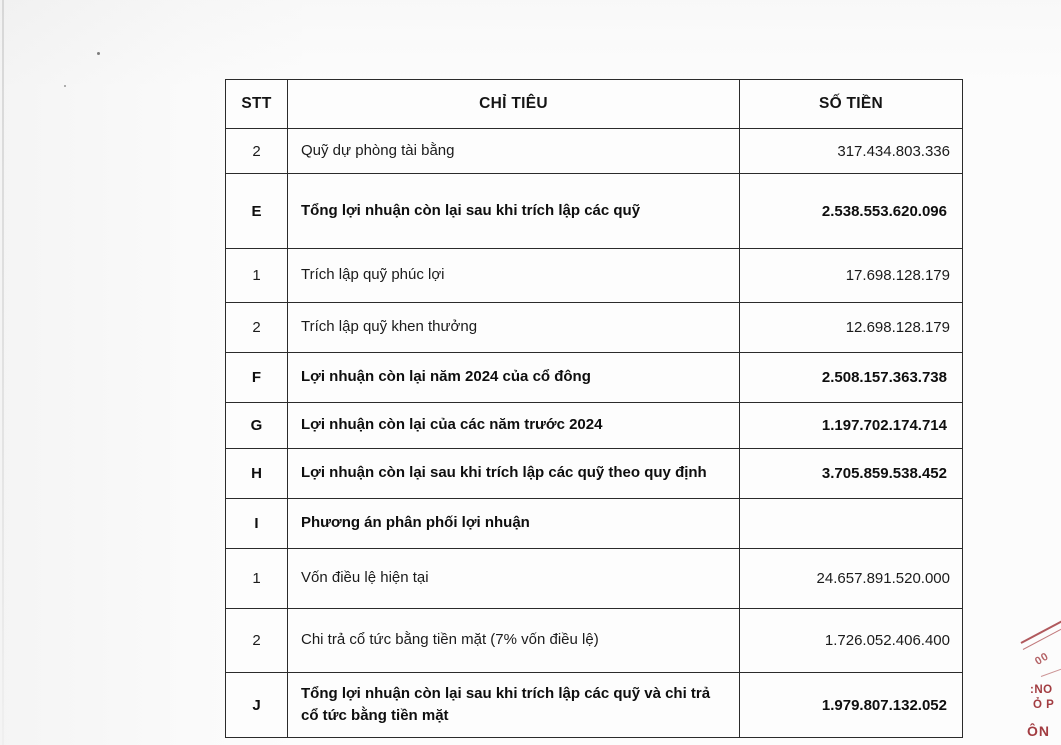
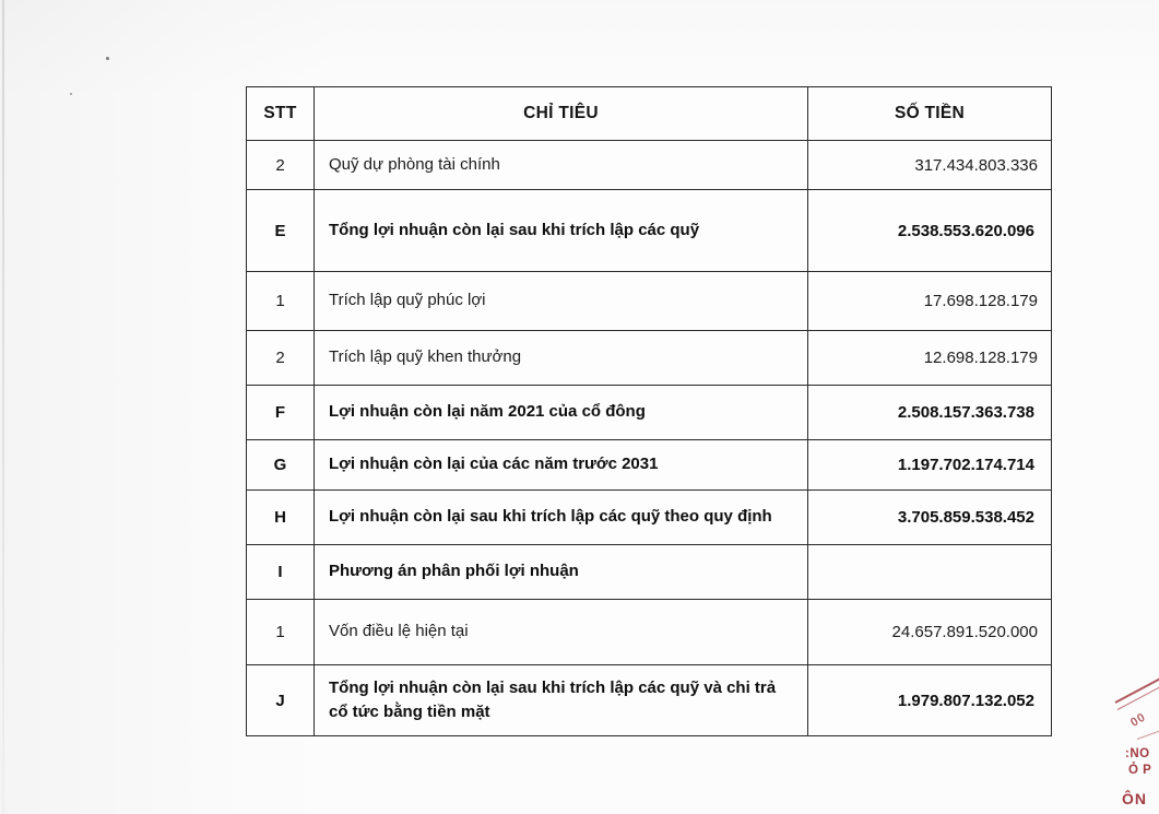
  STT	CHỈ TIÊU	SỐ TIỀN
- 2	Quỹ dự phòng tài bằng	317.434.803.336
+ 2	Quỹ dự phòng tài chính	317.434.803.336
  E	Tổng lợi nhuận còn lại sau khi trích lập các quỹ	2.538.553.620.096
  1	Trích lập quỹ phúc lợi	17.698.128.179
  2	Trích lập quỹ khen thưởng	12.698.128.179
- F	Lợi nhuận còn lại năm 2024 của cổ đông	2.508.157.363.738
+ F	Lợi nhuận còn lại năm 2021 của cổ đông	2.508.157.363.738
- G	Lợi nhuận còn lại của các năm trước 2024	1.197.702.174.714
+ G	Lợi nhuận còn lại của các năm trước 2031	1.197.702.174.714
  H	Lợi nhuận còn lại sau khi trích lập các quỹ theo quy định	3.705.859.538.452
  I	Phương án phân phối lợi nhuận
  1	Vốn điều lệ hiện tại	24.657.891.520.000
- 2	Chi trả cổ tức bằng tiền mặt (7% vốn điều lệ)	1.726.052.406.400
  J	Tổng lợi nhuận còn lại sau khi trích lập các quỹ và chi trả cổ tức bằng tiền mặt	1.979.807.132.052
  :NO
  Ỏ P
  ÔN
